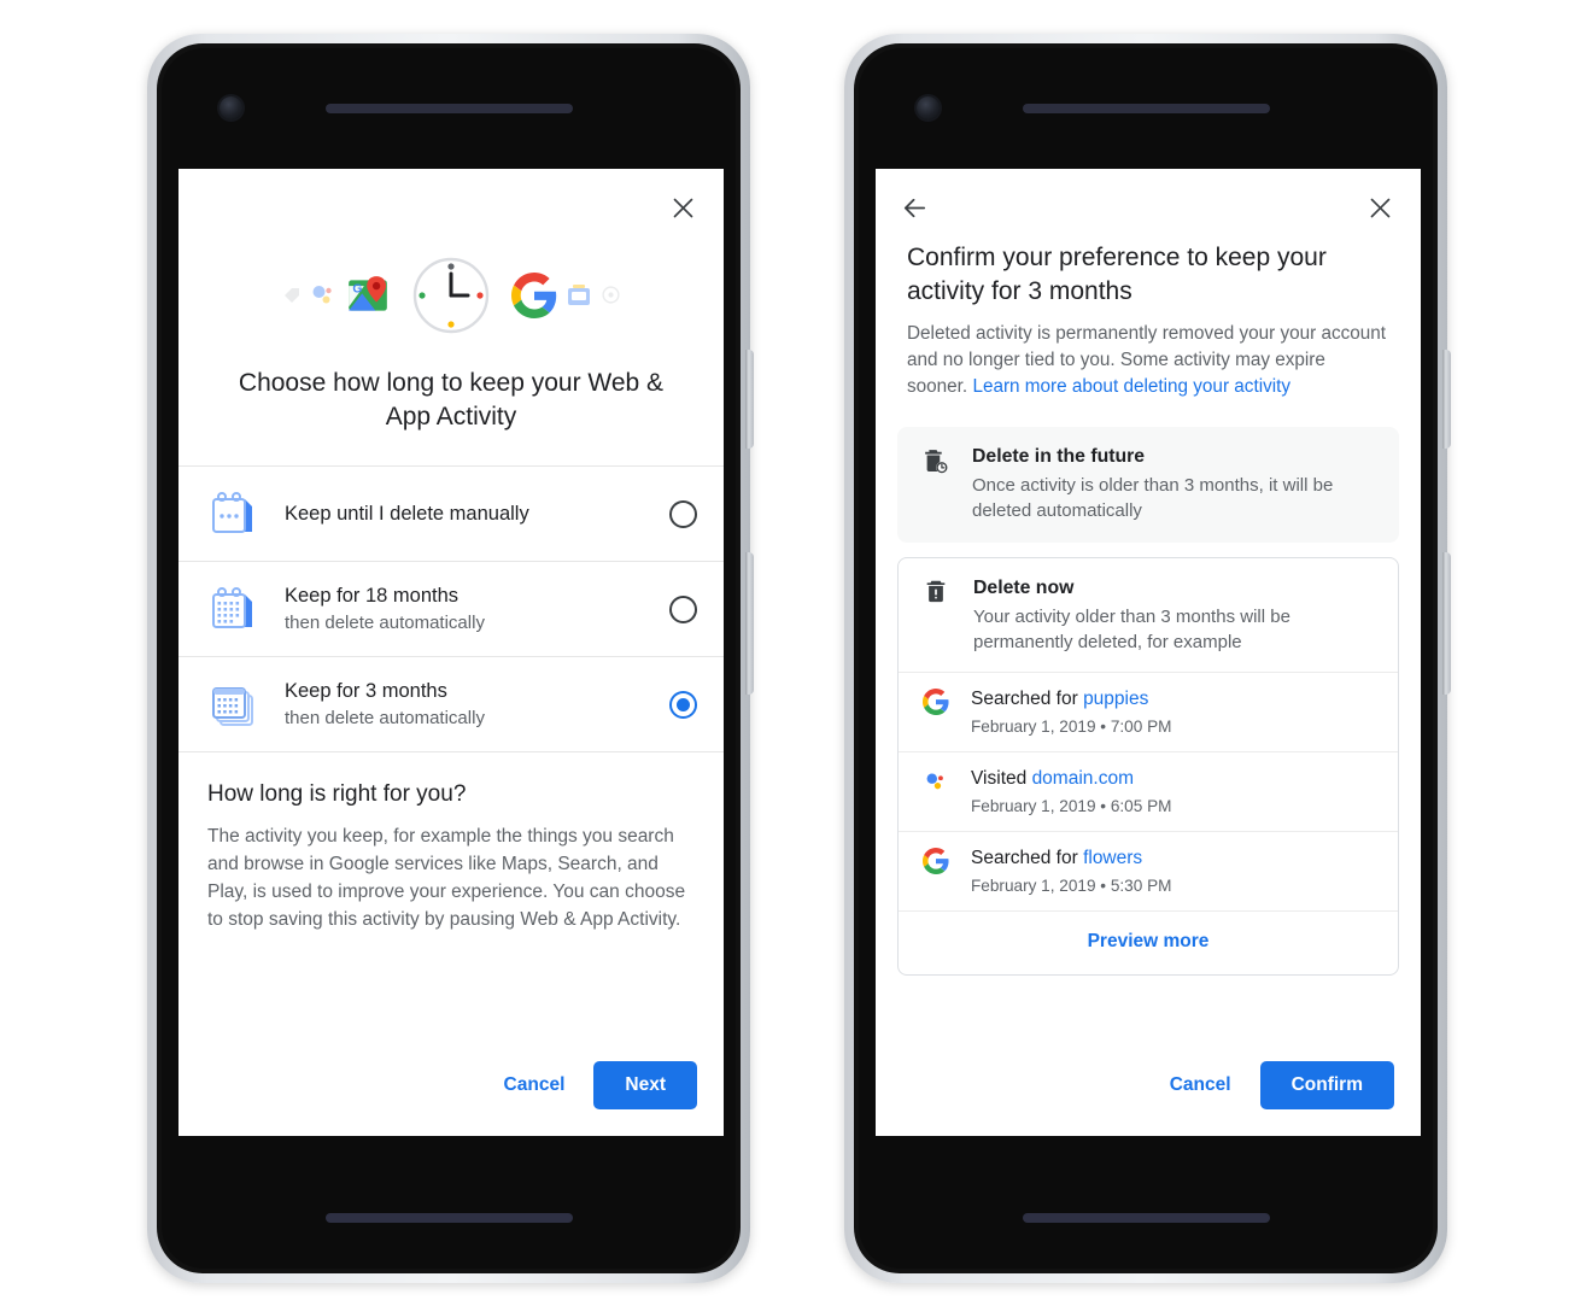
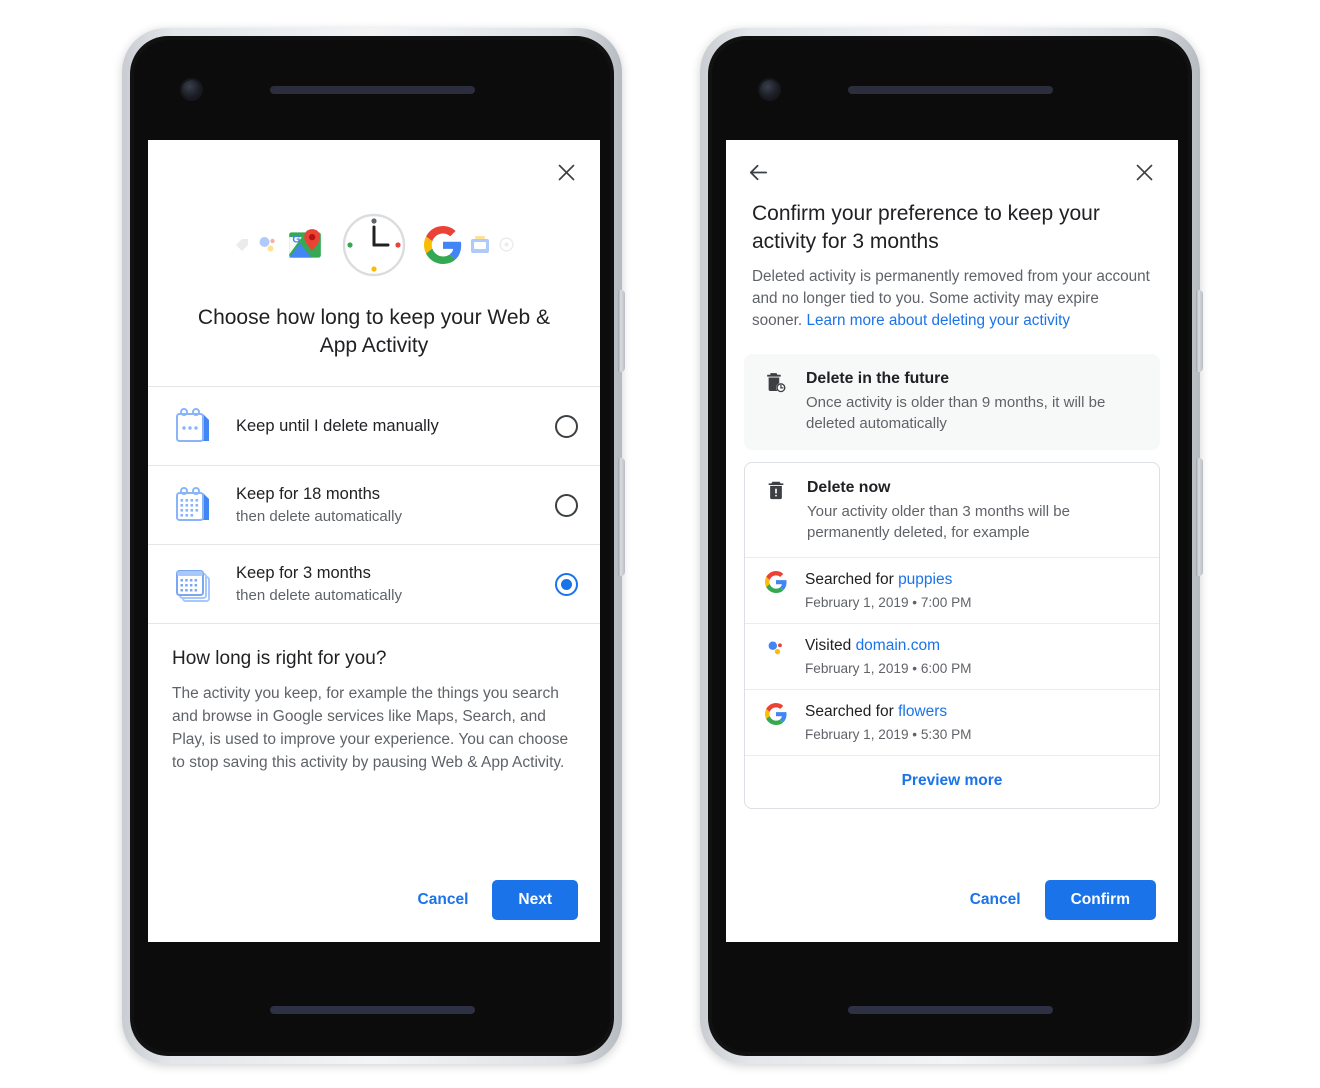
  G
  Choose how long to keep your Web & App Activity
  Keep until I delete manually
  Keep for 18 months
  then delete automatically
  Keep for 3 months
  then delete automatically
  How long is right for you?
  The activity you keep, for example the things you search and browse in Google services like Maps, Search, and Play, is used to improve your experience. You can choose to stop saving this activity by pausing Web & App Activity.
  Cancel
  Next
  Confirm your preference to keep your activity for 3 months
- Deleted activity is permanently removed your your account and no longer tied to you. Some activity may expire sooner. Learn more about deleting your activity
+ Deleted activity is permanently removed from your account and no longer tied to you. Some activity may expire sooner. Learn more about deleting your activity
  Delete in the future
- Once activity is older than 3 months, it will be deleted automatically
+ Once activity is older than 9 months, it will be deleted automatically
  Delete now
  Your activity older than 3 months will be permanently deleted, for example
  Searched for puppies
  February 1, 2019 • 7:00 PM
  Visited domain.com
- February 1, 2019 • 6:05 PM
+ February 1, 2019 • 6:00 PM
  Searched for flowers
  February 1, 2019 • 5:30 PM
  Preview more
  Cancel
  Confirm
